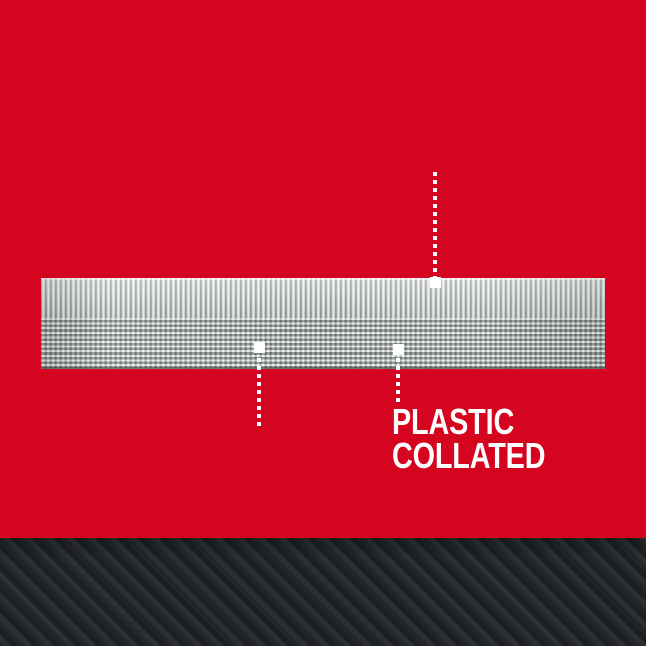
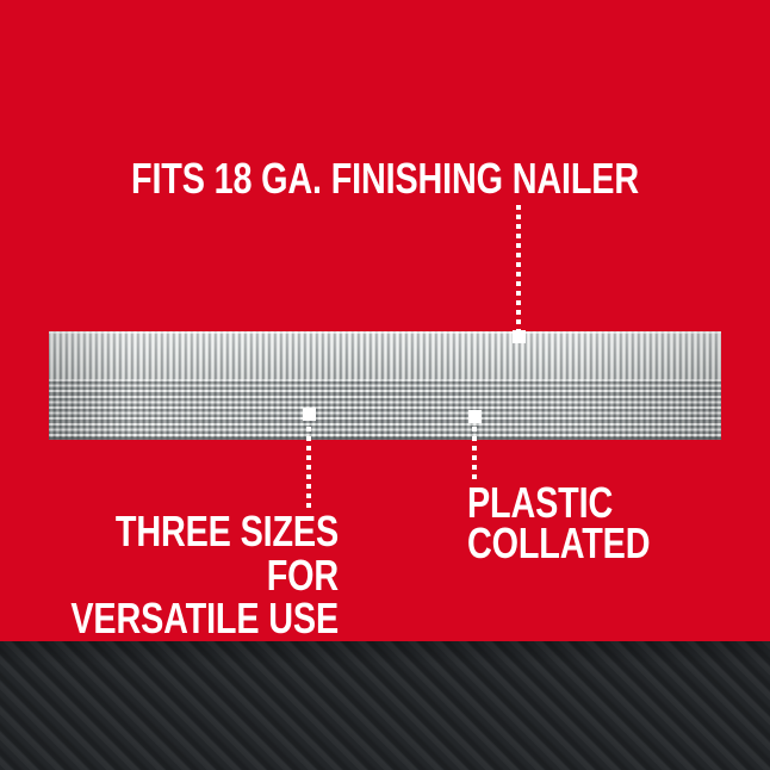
+ FITS 18 GA. FINISHING NAILER
+ THREE SIZES FOR
+ VERSATILE USE
  PLASTIC COLLATED
